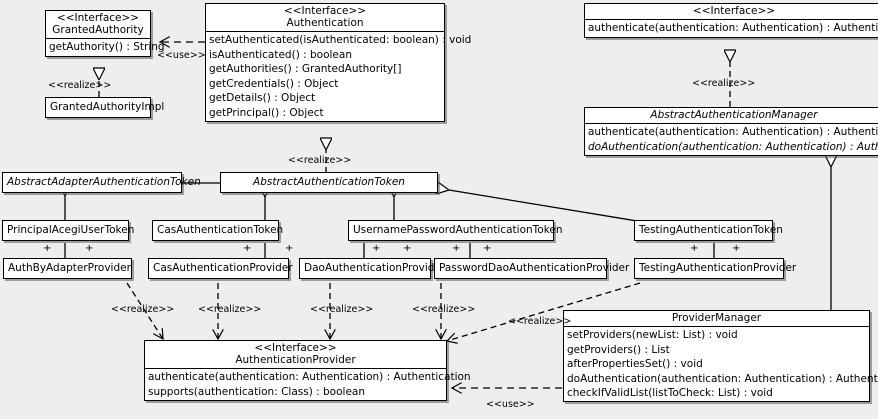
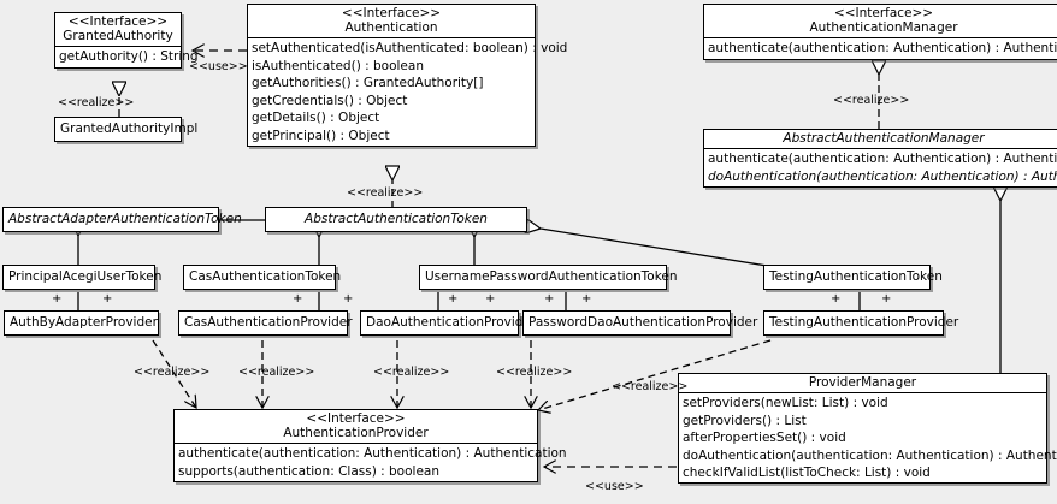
  <<Interface>>
  GrantedAuthority
  getAuthority() : String
  GrantedAuthorityImpl
  <<Interface>>
  Authentication
  setAuthenticated(isAuthenticated: boolean) : void
  isAuthenticated() : boolean
  getAuthorities() : GrantedAuthority[]
  getCredentials() : Object
  getDetails() : Object
  getPrincipal() : Object
  <<Interface>>
+ AuthenticationManager
  authenticate(authentication: Authentication) : Authenti
  AbstractAuthenticationManager
  authenticate(authentication: Authentication) : Authenti
  doAuthentication(authentication: Authentication) : Aut
  AbstractAdapterAuthenticationToken
  AbstractAuthenticationToken
  PrincipalAcegiUserToken
  CasAuthenticationToken
  UsernamePasswordAuthenticationToken
  TestingAuthenticationToken
  AuthByAdapterProvider
  CasAuthenticationProvider
  DaoAuthenticationProvid
  PasswordDaoAuthenticationProvider
  TestingAuthenticationProvider
  <<Interface>>
  AuthenticationProvider
  authenticate(authentication: Authentication) : Authentication
  supports(authentication: Class) : boolean
  ProviderManager
  setProviders(newList: List) : void
  getProviders() : List
  afterPropertiesSet() : void
  doAuthentication(authentication: Authentication) : Authent
  checkIfValidList(listToCheck: List) : void
  <<use>>
  <<realize>>
  <<realize>>
  <<realize>>
  <<realize>>
  <<realize>>
  <<realize>>
  <<realize>>
  <<realize>>
  <<use>>
  +
  +
  +
  +
  +
  +
  +
  +
  +
  +
